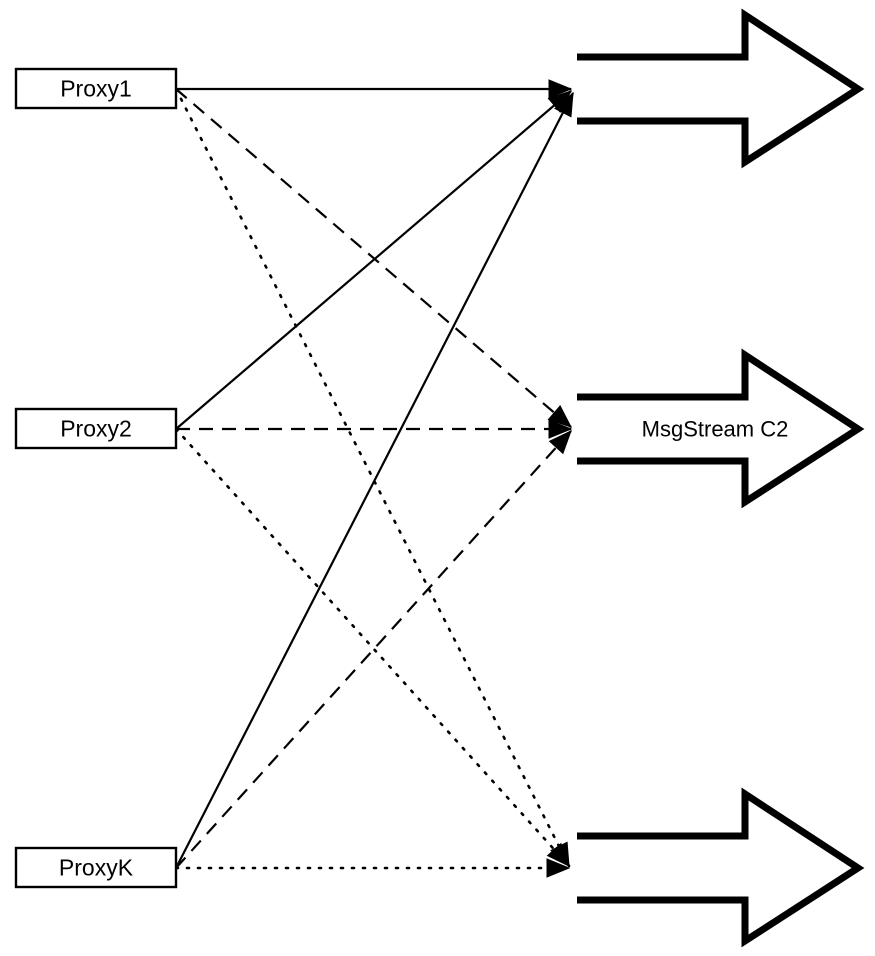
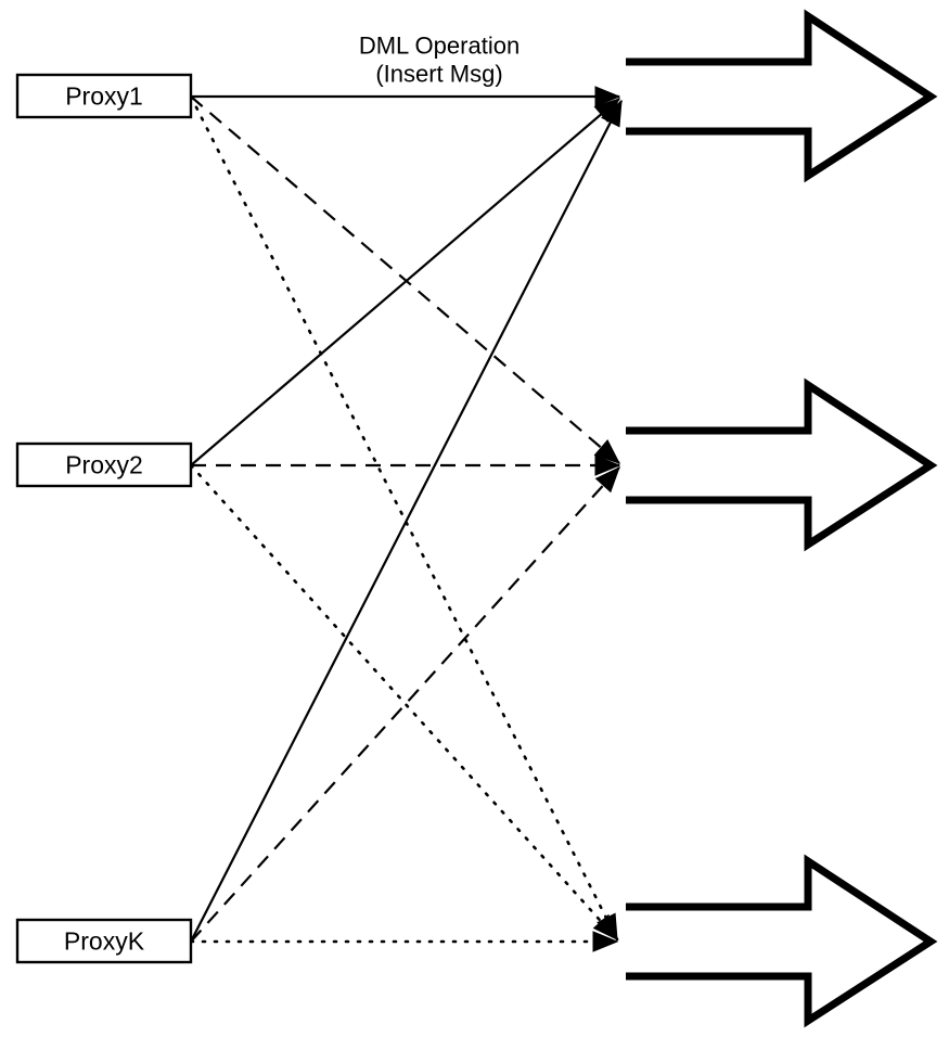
- MsgStream C2
  Proxy1
  Proxy2
  ProxyK
+ DML Operation
+ (Insert Msg)
